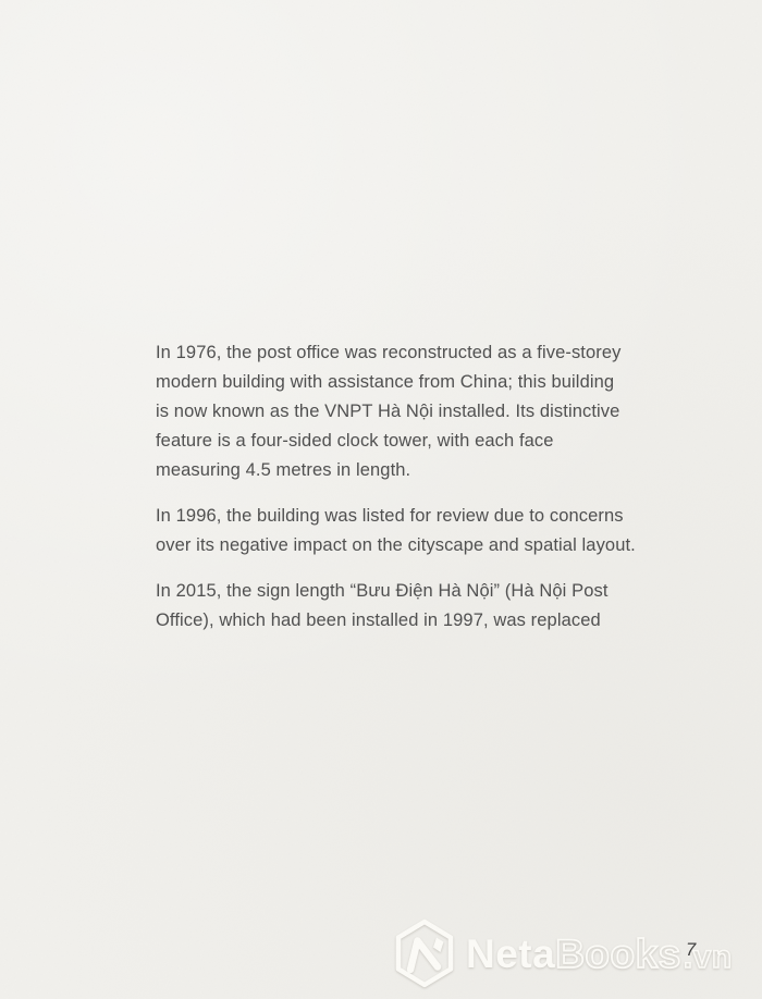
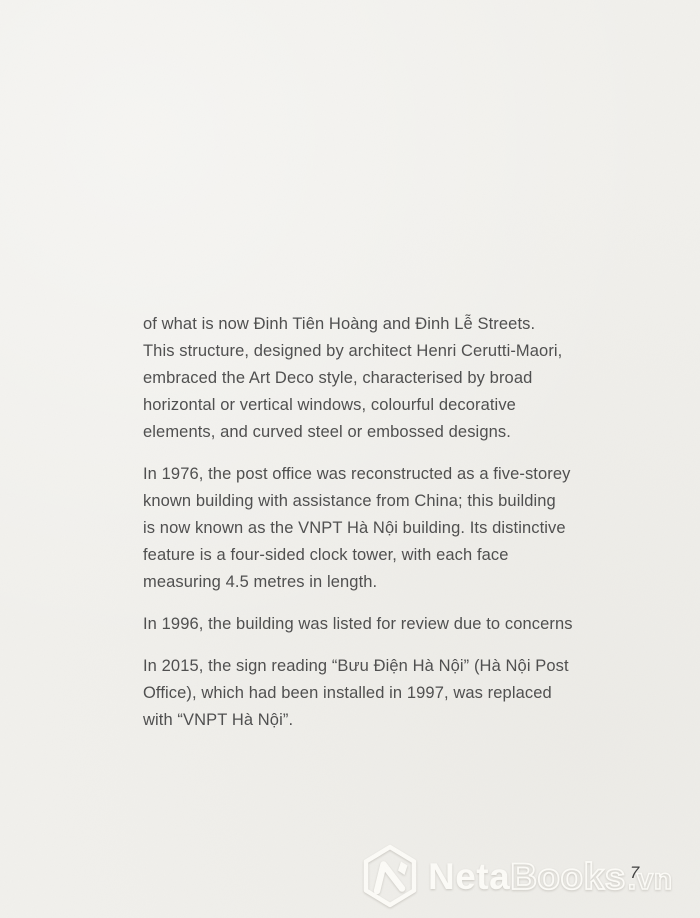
+ of what is now Đinh Tiên Hoàng and Đinh Lễ Streets.
+ This structure, designed by architect Henri Cerutti-Maori,
+ embraced the Art Deco style, characterised by broad
+ horizontal or vertical windows, colourful decorative
+ elements, and curved steel or embossed designs.
  In 1976, the post office was reconstructed as a five-storey
- modern building with assistance from China; this building
+ known building with assistance from China; this building
- is now known as the VNPT Hà Nội installed. Its distinctive
+ is now known as the VNPT Hà Nội building. Its distinctive
  feature is a four-sided clock tower, with each face
  measuring 4.5 metres in length.
  In 1996, the building was listed for review due to concerns
- over its negative impact on the cityscape and spatial layout.
- In 2015, the sign length “Bưu Điện Hà Nội” (Hà Nội Post
+ In 2015, the sign reading “Bưu Điện Hà Nội” (Hà Nội Post
  Office), which had been installed in 1997, was replaced
+ with “VNPT Hà Nội”.
  Neta
  Books
  .vn
  7
